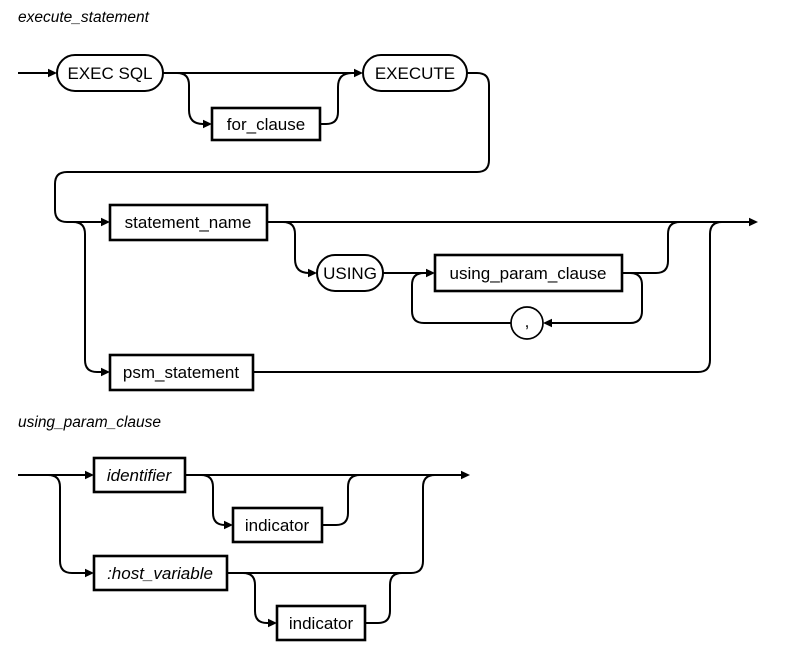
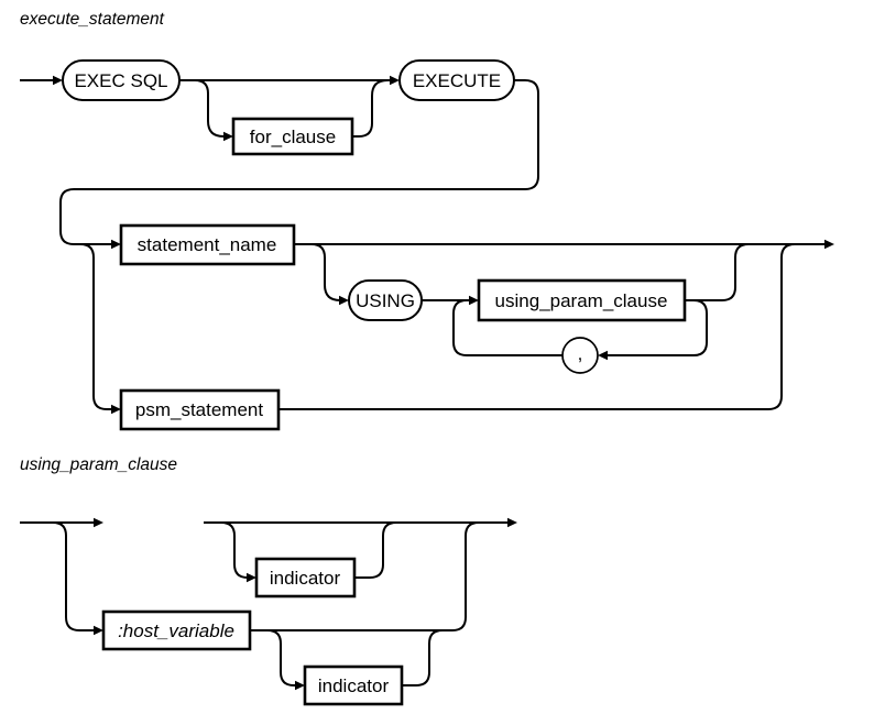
  execute_statement
  EXEC SQL
  for_clause
  EXECUTE
  statement_name
  USING
  using_param_clause
  ,
  psm_statement
  using_param_clause
- identifier
  indicator
  :host_variable
  indicator
